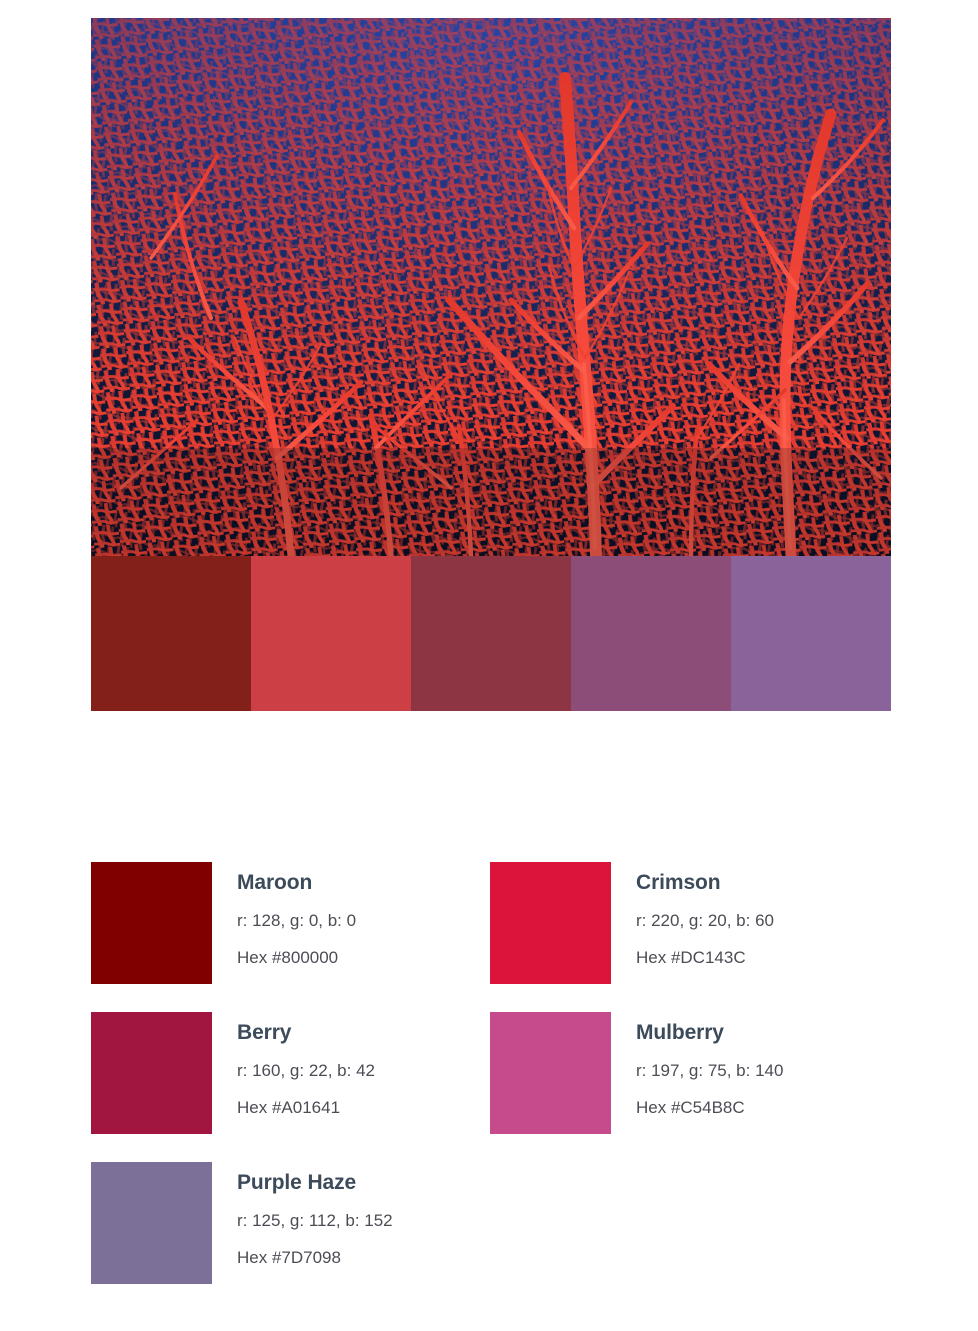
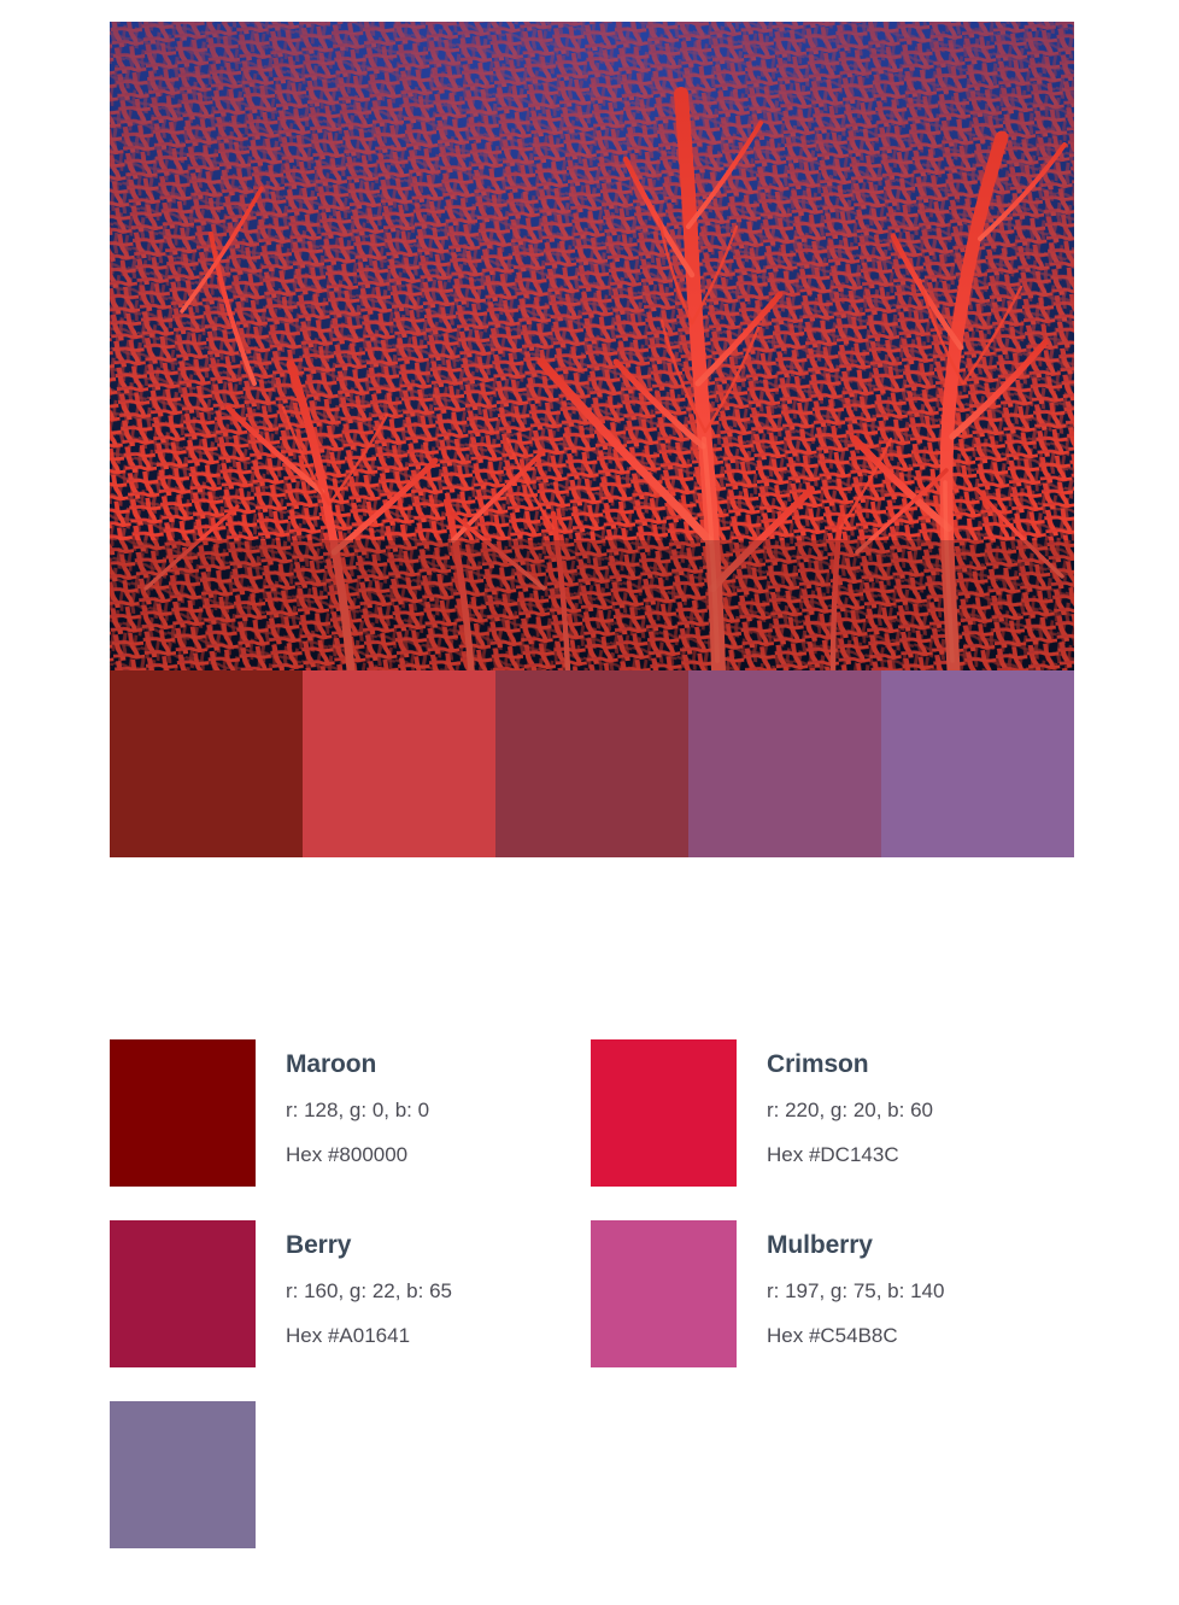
  Maroon
  r: 128, g: 0, b: 0
  Hex #800000
  Crimson
  r: 220, g: 20, b: 60
  Hex #DC143C
  Berry
- r: 160, g: 22, b: 42
+ r: 160, g: 22, b: 65
  Hex #A01641
  Mulberry
  r: 197, g: 75, b: 140
  Hex #C54B8C
- Purple Haze
- r: 125, g: 112, b: 152
- Hex #7D7098
